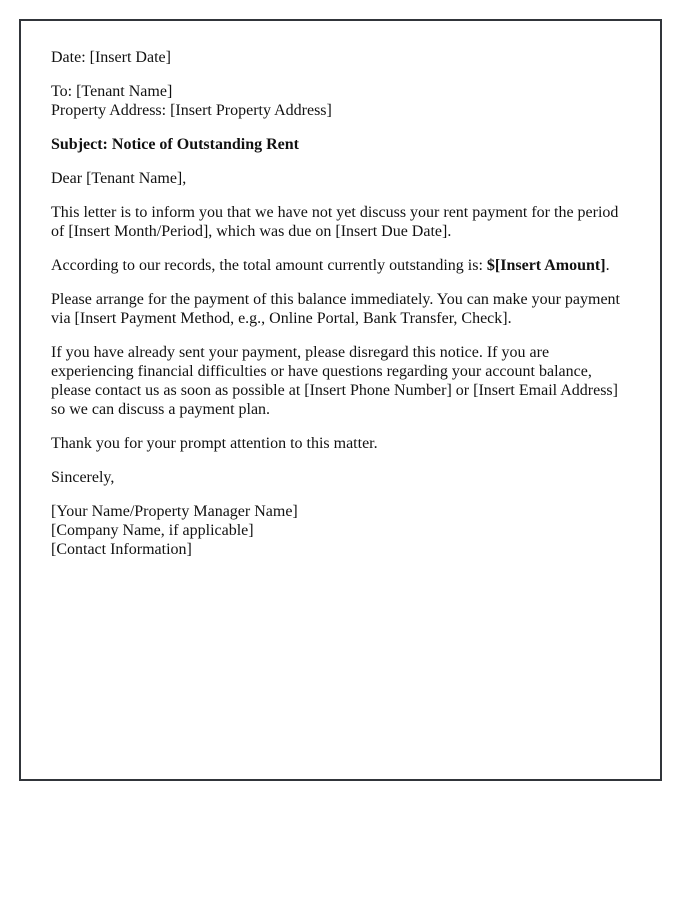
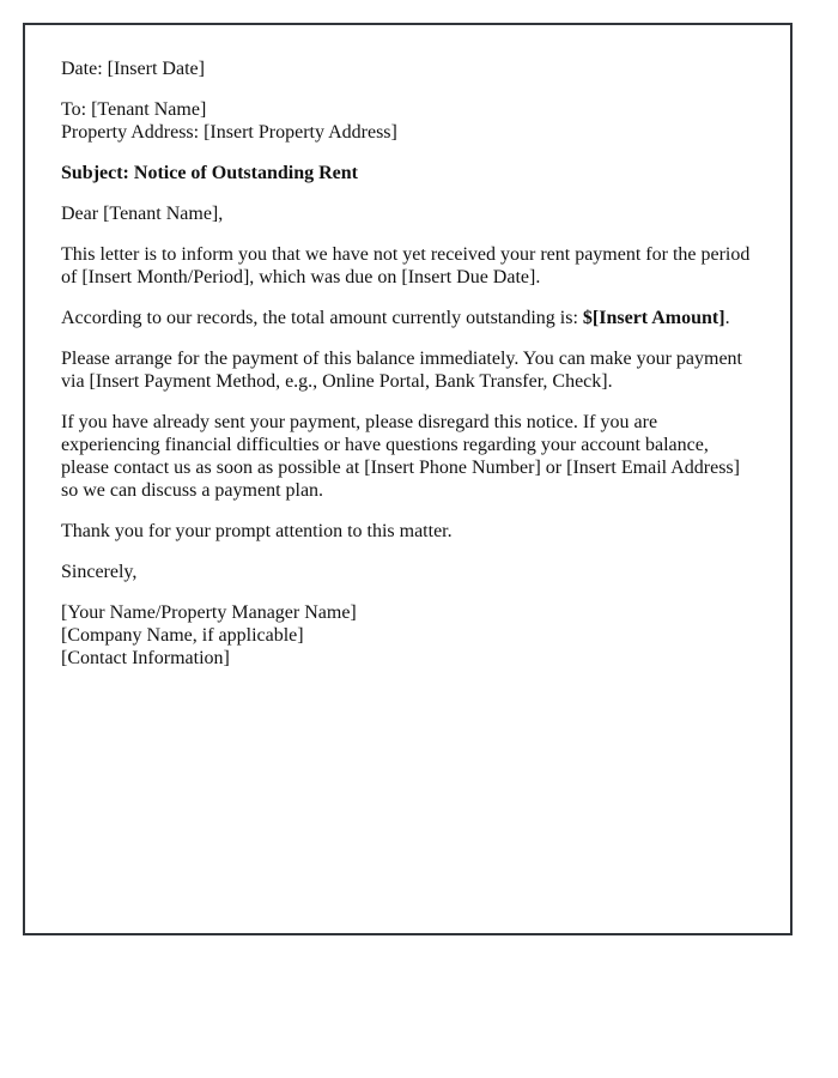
  Date: [Insert Date]
  To: [Tenant Name]
  Property Address: [Insert Property Address]
  Subject: Notice of Outstanding Rent
  Dear [Tenant Name],
- This letter is to inform you that we have not yet discuss your rent payment for the period of [Insert Month/Period], which was due on [Insert Due Date].
+ This letter is to inform you that we have not yet received your rent payment for the period of [Insert Month/Period], which was due on [Insert Due Date].
  According to our records, the total amount currently outstanding is: $[Insert Amount].
  Please arrange for the payment of this balance immediately. You can make your payment via [Insert Payment Method, e.g., Online Portal, Bank Transfer, Check].
  If you have already sent your payment, please disregard this notice. If you are experiencing financial difficulties or have questions regarding your account balance, please contact us as soon as possible at [Insert Phone Number] or [Insert Email Address] so we can discuss a payment plan.
  Thank you for your prompt attention to this matter.
  Sincerely,
  [Your Name/Property Manager Name]
  [Company Name, if applicable]
  [Contact Information]
